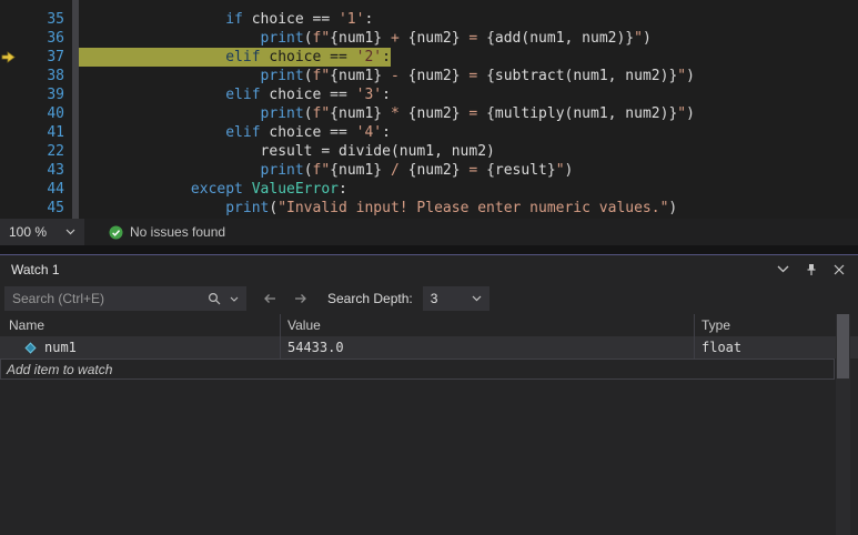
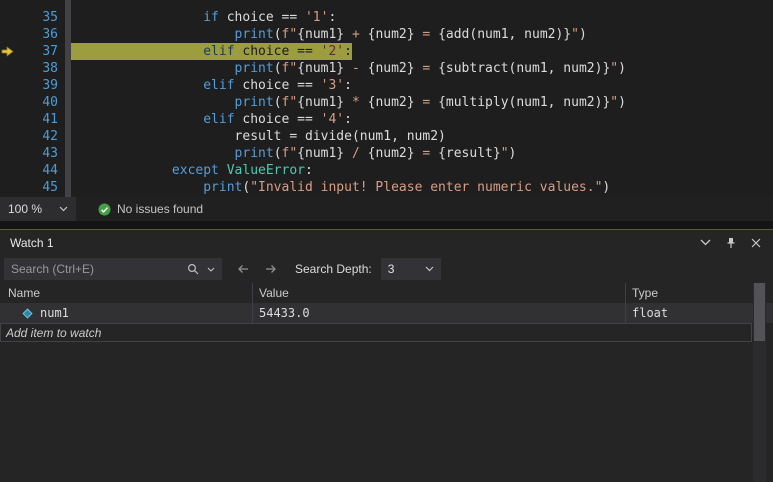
  35
  if choice == '1':
  36
  print(f"{num1} + {num2} = {add(num1, num2)}")
  37
  elif choice == '2':
  38
  print(f"{num1} - {num2} = {subtract(num1, num2)}")
  39
  elif choice == '3':
  40
  print(f"{num1} * {num2} = {multiply(num1, num2)}")
  41
  elif choice == '4':
- 22
+ 42
  result = divide(num1, num2)
  43
  print(f"{num1} / {num2} = {result}")
  44
  except ValueError:
  45
  print("Invalid input! Please enter numeric values.")
  100 %
  No issues found
  Watch 1
  Search (Ctrl+E)
  Search Depth:
  3
  Name
  Value
  Type
  num1
  54433.0
  float
  Add item to watch
